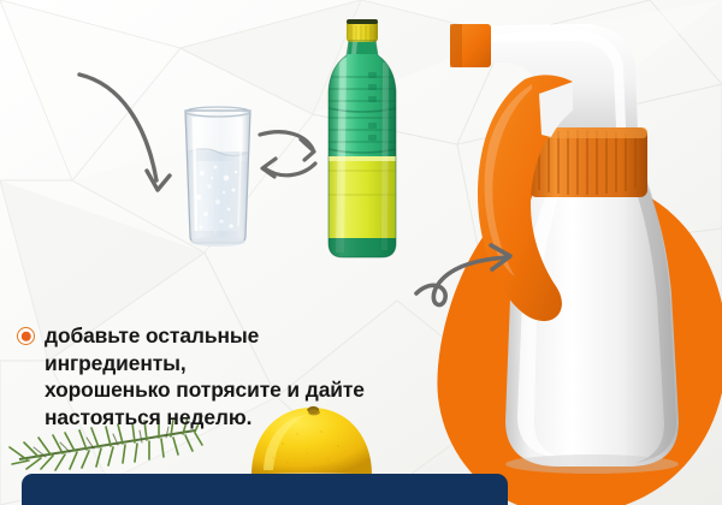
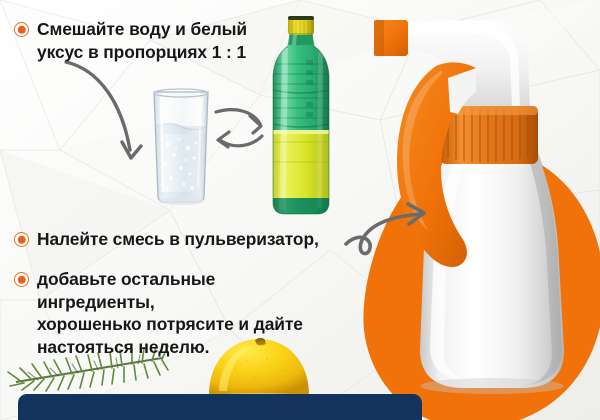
+ Смешайте воду и белый
+ уксус в пропорциях 1 : 1
+ Налейте смесь в пульверизатор,
  добавьте остальные ингредиенты,
  хорошенько потрясите и дайте
  настояться неделю.
